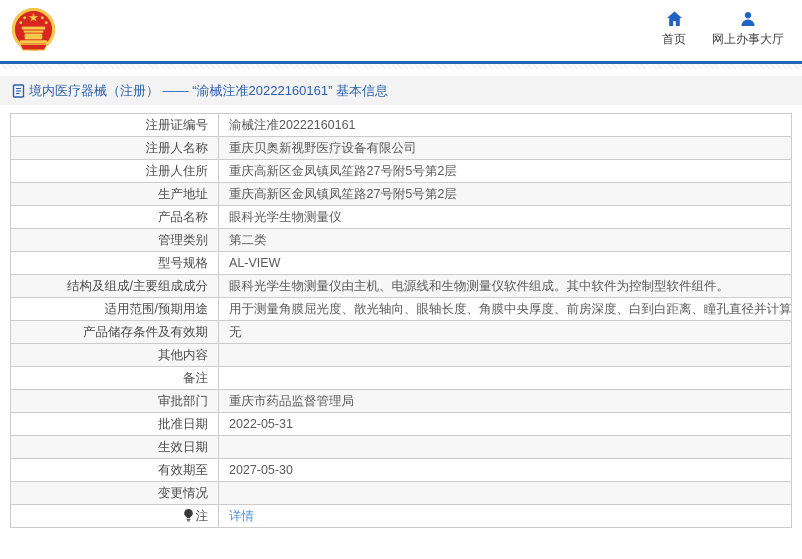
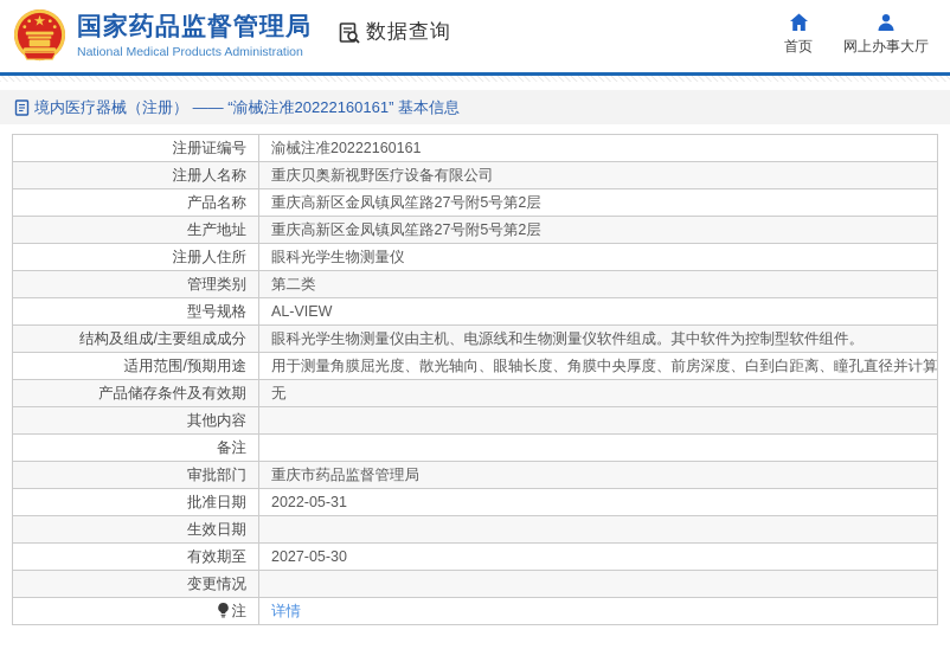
+ 国家药品监督管理局
+ National Medical Products Administration
+ 数据查询
  首页
  网上办事大厅
  境内医疗器械（注册） —— “渝械注准20222160161” 基本信息
  注册证编号	渝械注准20222160161
  注册人名称	重庆贝奥新视野医疗设备有限公司
- 注册人住所	重庆高新区金凤镇凤笙路27号附5号第2层
+ 产品名称	重庆高新区金凤镇凤笙路27号附5号第2层
  生产地址	重庆高新区金凤镇凤笙路27号附5号第2层
- 产品名称	眼科光学生物测量仪
+ 注册人住所	眼科光学生物测量仪
  管理类别	第二类
  型号规格	AL-VIEW
  结构及组成/主要组成成分	眼科光学生物测量仪由主机、电源线和生物测量仪软件组成。其中软件为控制型软件组件。
  适用范围/预期用途	用于测量角膜屈光度、散光轴向、眼轴长度、角膜中央厚度、前房深度、白到白距离、瞳孔直径并计算
  产品储存条件及有效期	无
  其他内容
  备注
  审批部门	重庆市药品监督管理局
  批准日期	2022-05-31
  生效日期
  有效期至	2027-05-30
  变更情况
  注	详情
